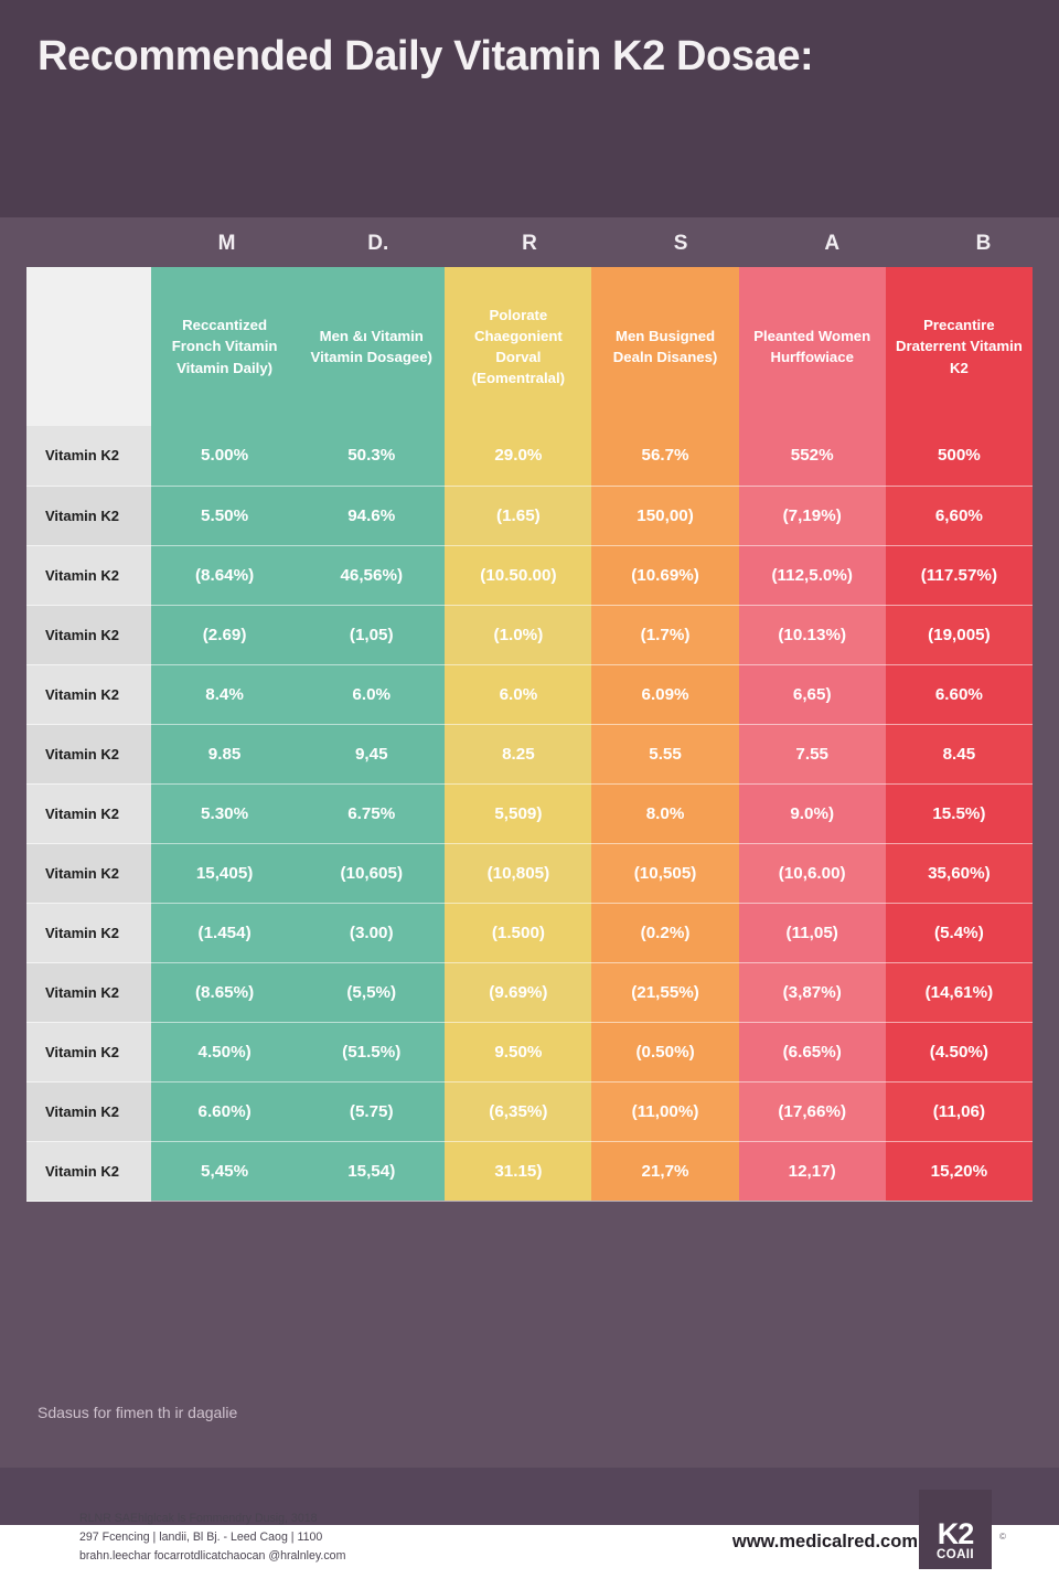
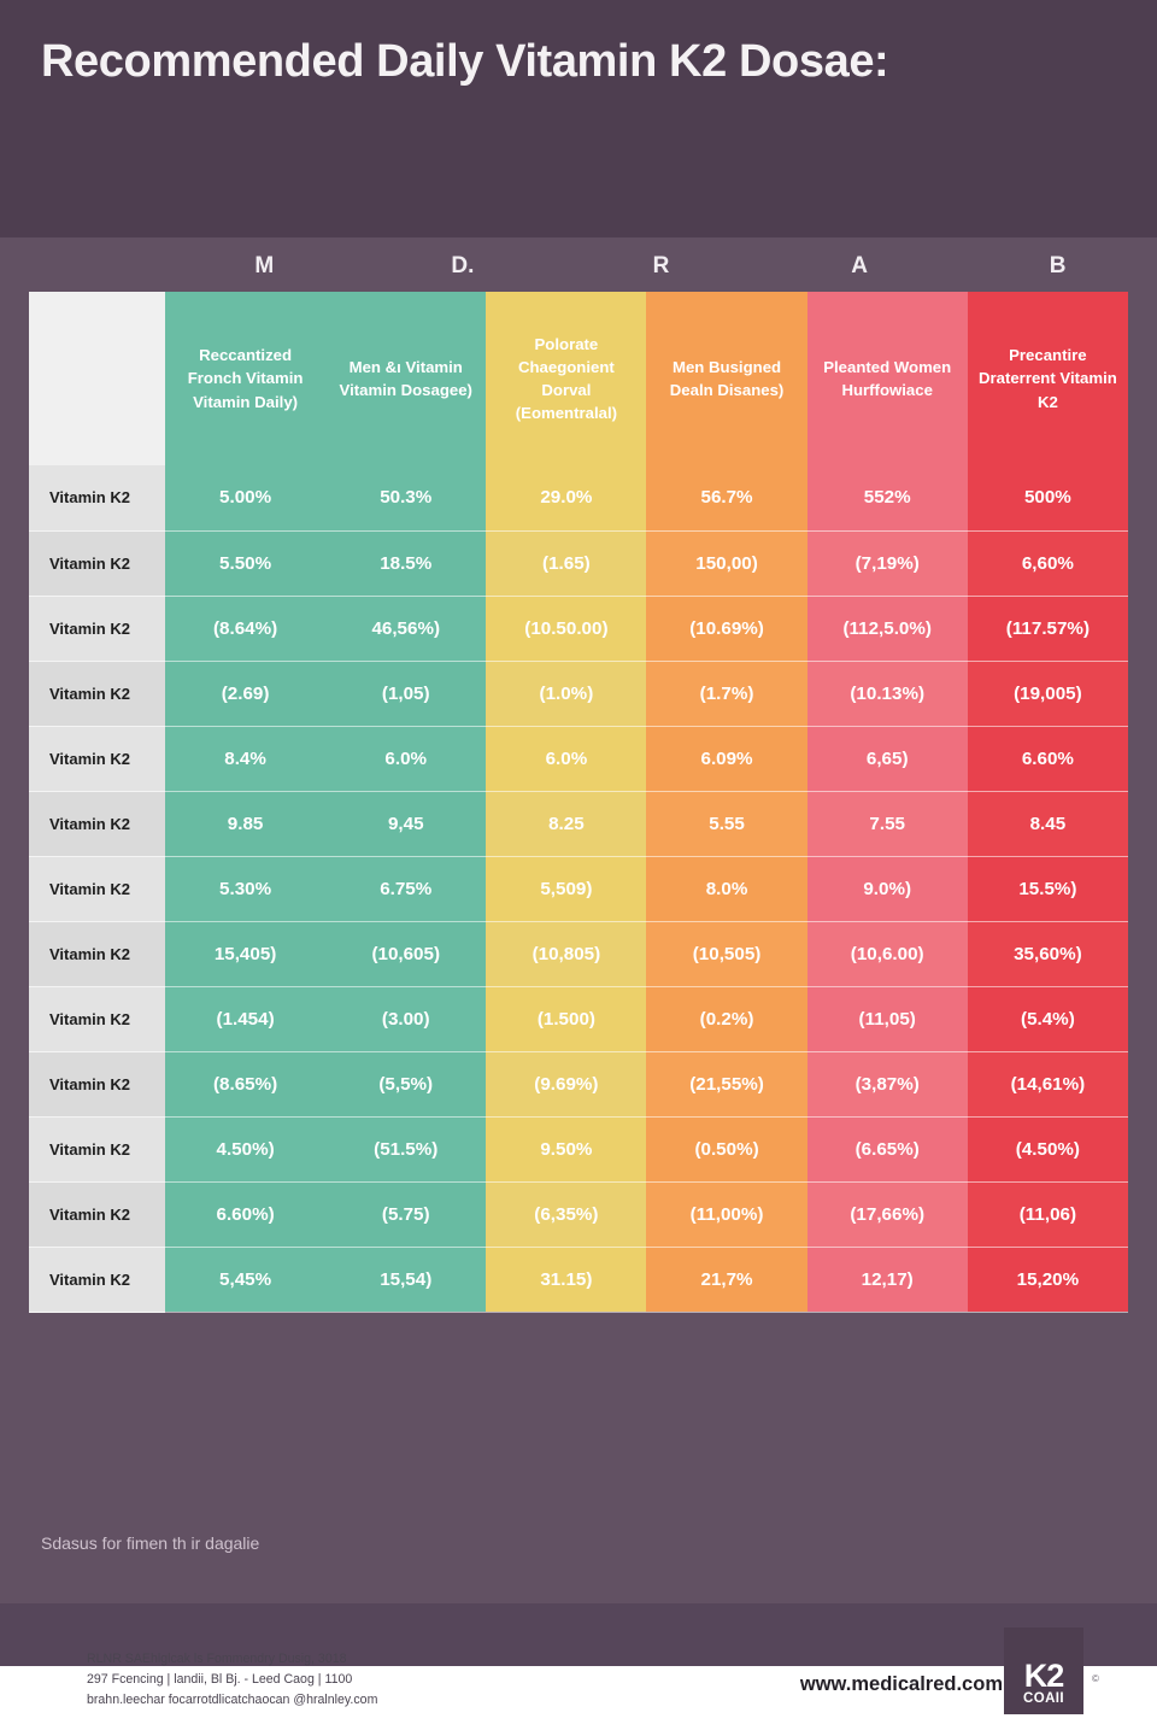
  Recommended Daily Vitamin K2 Dosae:
  M
  D.
  R
- S
  A
  B
  	Reccantized Fronch Vitamin Vitamin Daily)	Men &ı Vitamin Vitamin Dosagee)	Polorate Chaegonient Dorval (Eomentralal)	Men Busigned Dealn Disanes)	Pleanted Women Hurffowiace	Precantire Draterrent Vitamin K2
  Vitamin K2	5.00%	50.3%	29.0%	56.7%	552%	500%
- Vitamin K2	5.50%	94.6%	(1.65)	150,00)	(7,19%)	6,60%
+ Vitamin K2	5.50%	18.5%	(1.65)	150,00)	(7,19%)	6,60%
  Vitamin K2	(8.64%)	46,56%)	(10.50.00)	(10.69%)	(112,5.0%)	(117.57%)
  Vitamin K2	(2.69)	(1,05)	(1.0%)	(1.7%)	(10.13%)	(19,005)
  Vitamin K2	8.4%	6.0%	6.0%	6.09%	6,65)	6.60%
  Vitamin K2	9.85	9,45	8.25	5.55	7.55	8.45
  Vitamin K2	5.30%	6.75%	5,509)	8.0%	9.0%)	15.5%)
  Vitamin K2	15,405)	(10,605)	(10,805)	(10,505)	(10,6.00)	35,60%)
  Vitamin K2	(1.454)	(3.00)	(1.500)	(0.2%)	(11,05)	(5.4%)
  Vitamin K2	(8.65%)	(5,5%)	(9.69%)	(21,55%)	(3,87%)	(14,61%)
  Vitamin K2	4.50%)	(51.5%)	9.50%	(0.50%)	(6.65%)	(4.50%)
  Vitamin K2	6.60%)	(5.75)	(6,35%)	(11,00%)	(17,66%)	(11,06)
  Vitamin K2	5,45%	15,54)	31.15)	21,7%	12,17)	15,20%
  Sdasus for fimen th ir dagalie
  RLNR SAEhlglcak ls Fommendry Dusig, 3018
  297 Fcencing | landii, Bl Bj. - Leed Caog | 1100
  brahn.leechar focarrotdlicatchaocan @hralnley.com
  www.medicalred.com
  K2
  COAII
  ©
